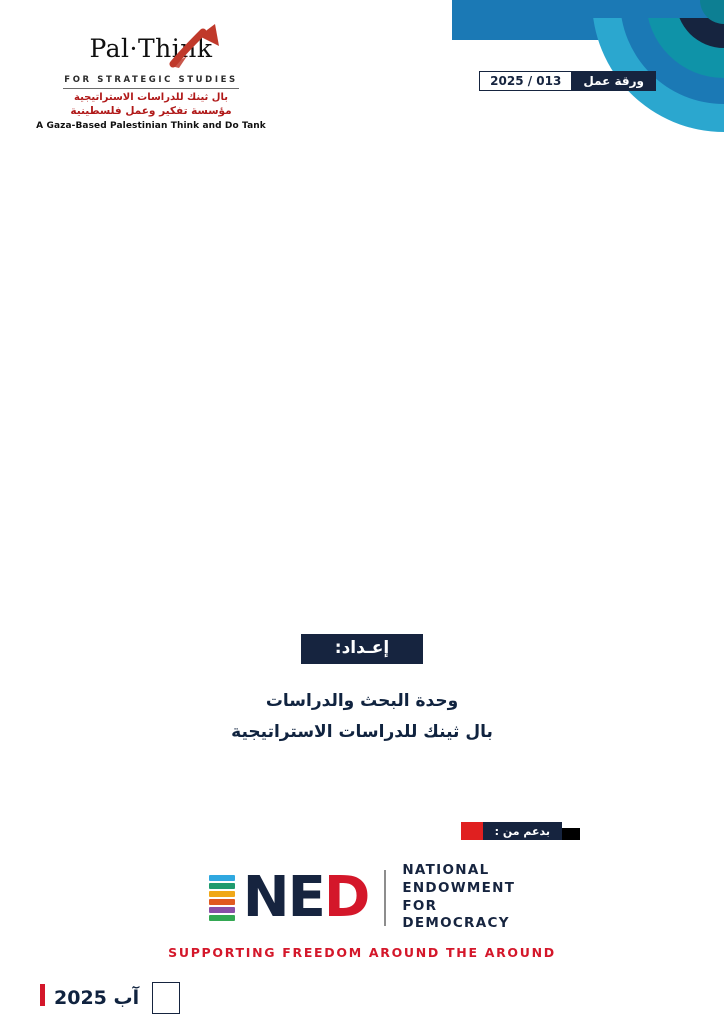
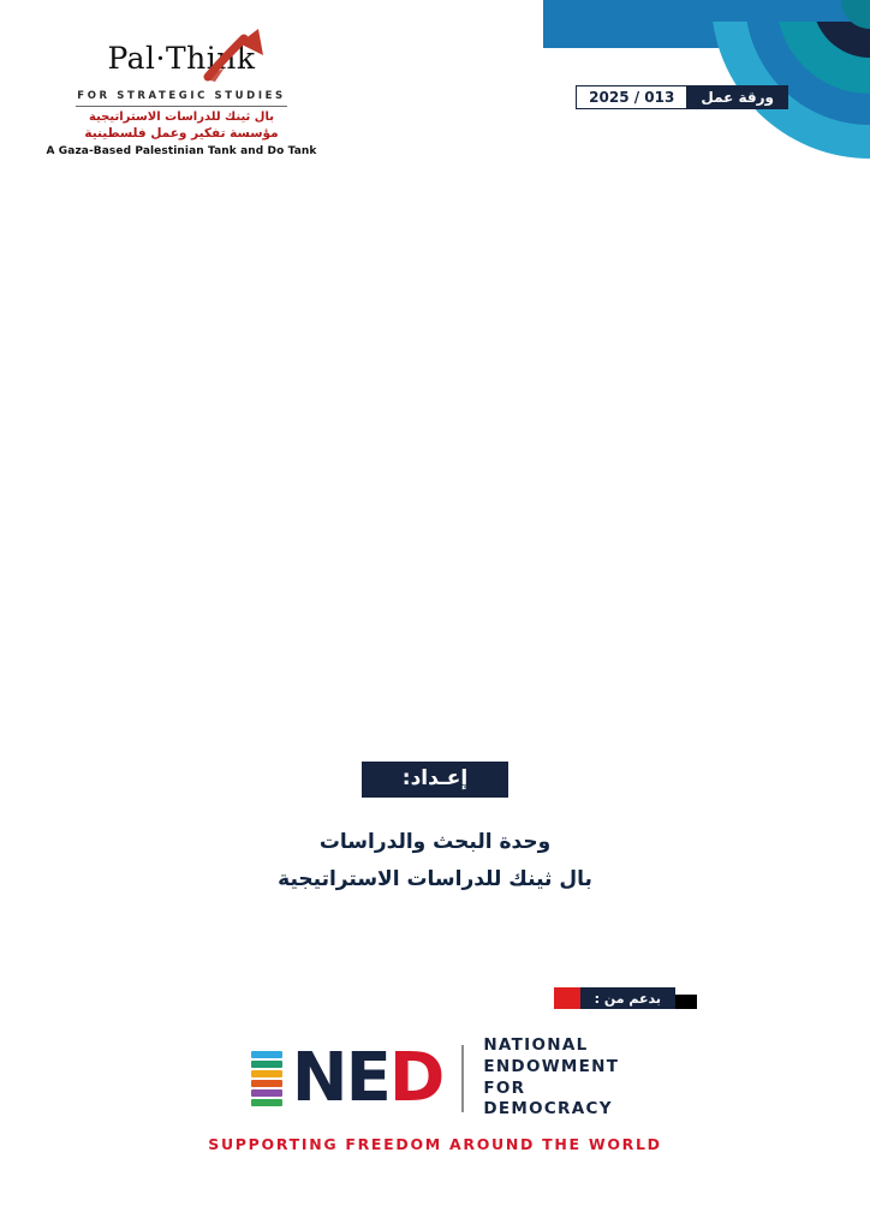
  ورقة عمل
  2025 / 013
  Pal·Thik
  FOR STRATEGIC STUDIES
  بال ثينك للدراسات الاستراتيجية
  مؤسسة تفكير وعمل فلسطينية
- A Gaza-Based Palestinian Think and Do Tank
+ A Gaza-Based Palestinian Tank and Do Tank
  إعـداد:
  وحدة البحث والدراسات
  بال ثينك للدراسات الاستراتيجية
  بدعم من :
  NED
  NATIONAL
  ENDOWMENT
  FOR
  DEMOCRACY
- SUPPORTING FREEDOM AROUND THE AROUND
+ SUPPORTING FREEDOM AROUND THE WORLD
- آب 2025
